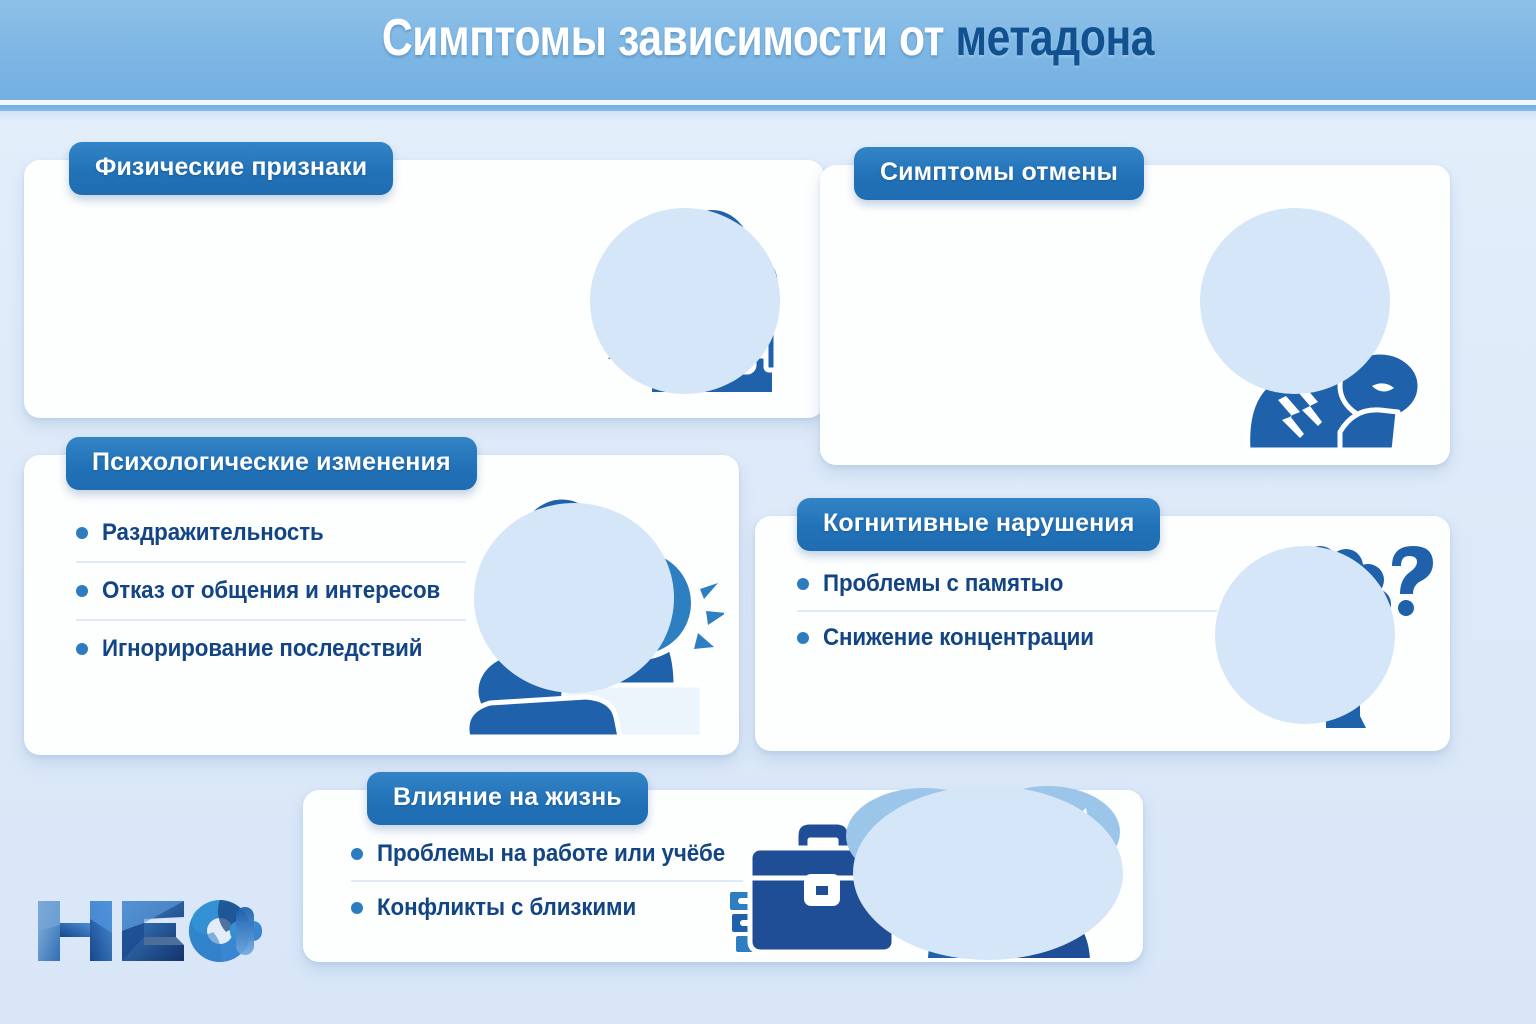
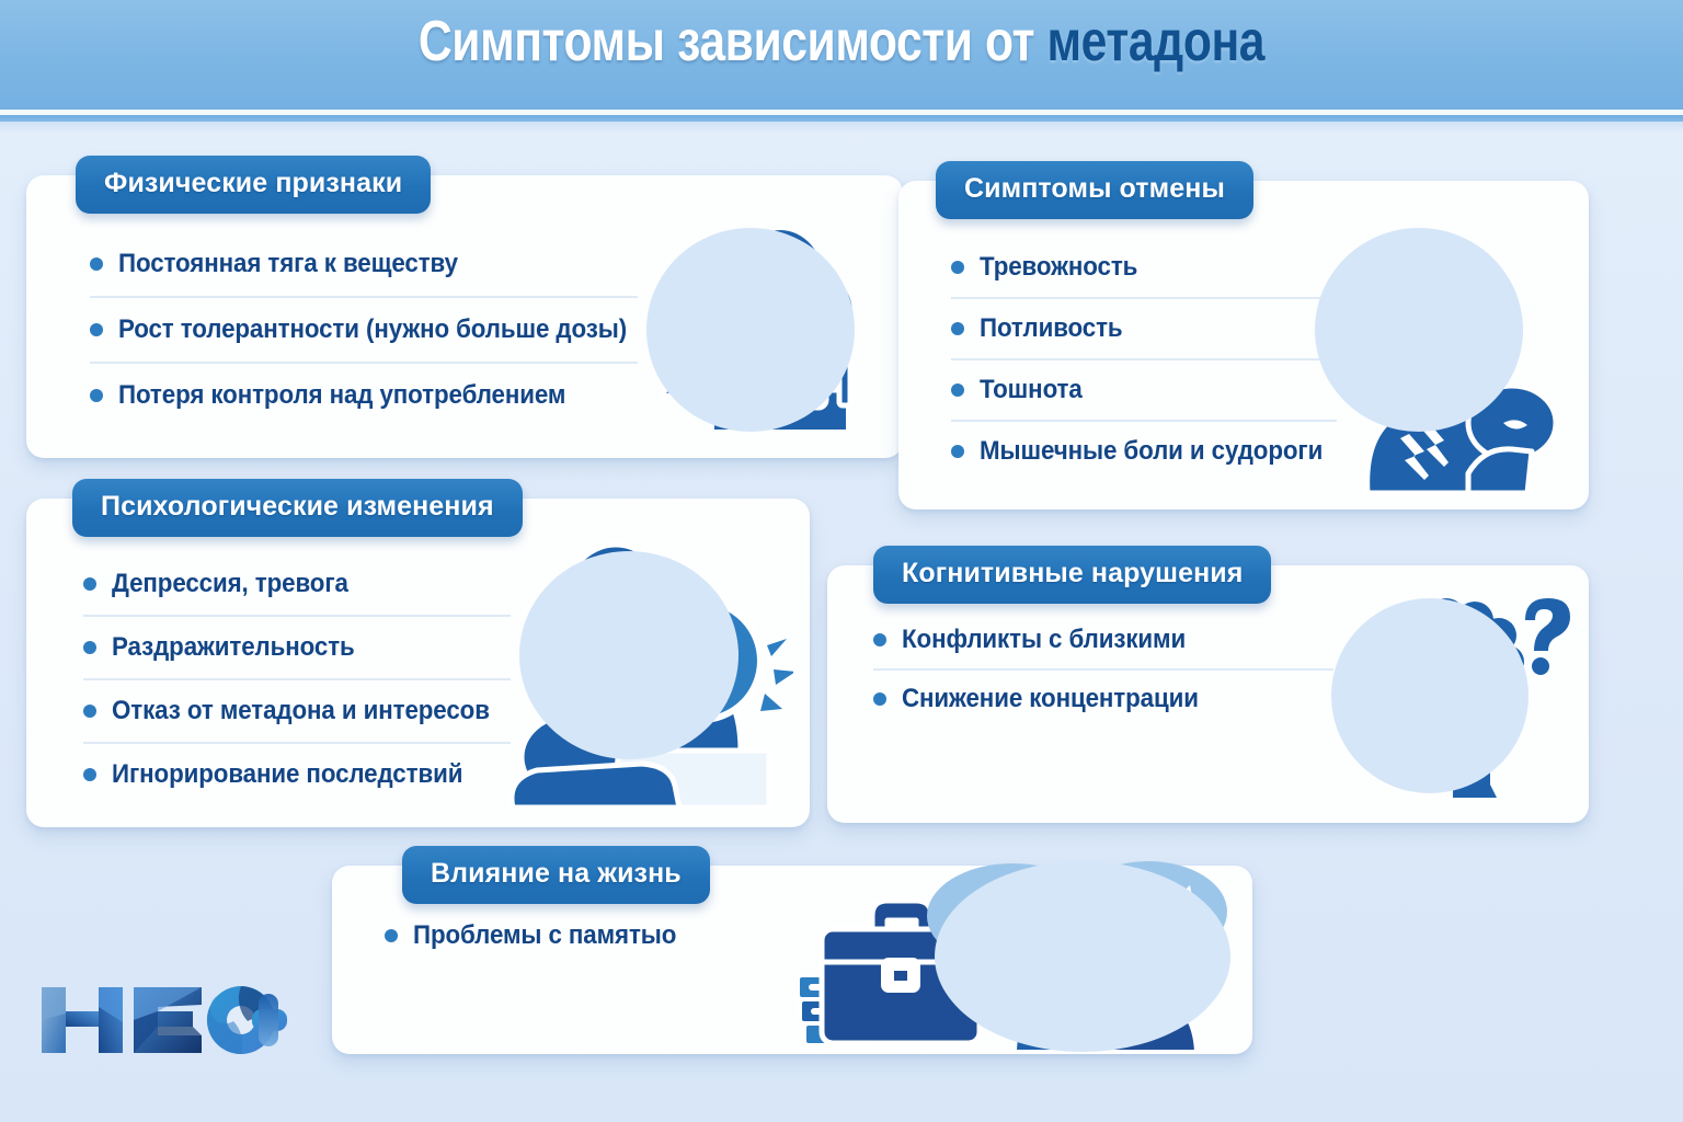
  Симптомы зависимости от метадона
+ Постоянная тяга к веществу
+ Рост толерантности (нужно больше дозы)
+ Потеря контроля над употреблением
  Физические признаки
+ Тревожность
+ Потливость
+ Тошнота
+ Мышечные боли и судороги
  Симптомы отмены
+ Депрессия, тревога
  Раздражительность
- Отказ от общения и интересов
+ Отказ от метадона и интересов
  Игнорирование последствий
  Психологические изменения
- Проблемы с памятыо
+ Конфликты с близкими
  Снижение концентрации
  Когнитивные нарушения
- Проблемы на работе или учёбе
- Конфликты с близкими
+ Проблемы с памятыо
  Влияние на жизнь
